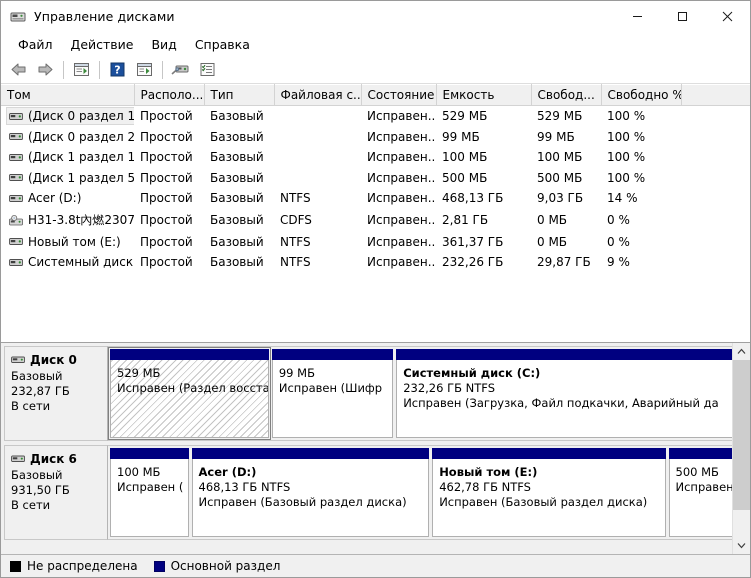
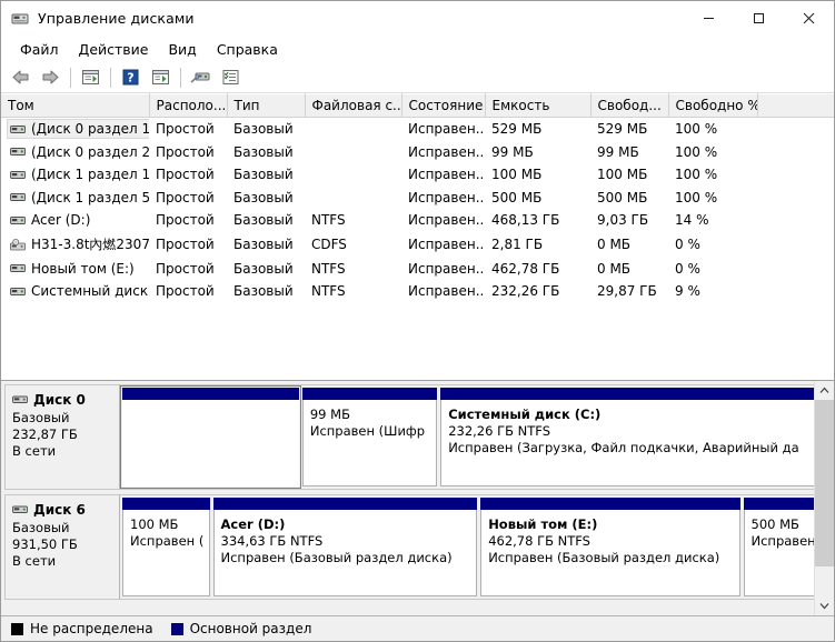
  Управление дисками
  Файл
  Действие
  Вид
  Справка
  ?
  Том	Располо...	Тип	Файловая с..	Состояние	Емкость	Свобод...	Свободно %
  (Диск 0 раздел 1	Простой	Базовый		Исправен..	529 МБ	529 МБ	100 %
  (Диск 0 раздел 2	Простой	Базовый		Исправен..	99 МБ	99 МБ	100 %
  (Диск 1 раздел 1	Простой	Базовый		Исправен..	100 МБ	100 МБ	100 %
  (Диск 1 раздел 5	Простой	Базовый		Исправен..	500 МБ	500 МБ	100 %
  Acer (D:)	Простой	Базовый	NTFS	Исправен..	468,13 ГБ	9,03 ГБ	14 %
  H31-3.8t內燃2307	Простой	Базовый	CDFS	Исправен..	2,81 ГБ	0 МБ	0 %
- Новый том (E:)	Простой	Базовый	NTFS	Исправен..	361,37 ГБ	0 МБ	0 %
+ Новый том (E:)	Простой	Базовый	NTFS	Исправен..	462,78 ГБ	0 МБ	0 %
  Системный диск	Простой	Базовый	NTFS	Исправен..	232,26 ГБ	29,87 ГБ	9 %
  Диск 0
  Базовый
  232,87 ГБ
  В сети
- 529 МБ
- Исправен (Раздел восста
  99 МБ
  Исправен (Шифр
  Системный диск (C:)
  232,26 ГБ NTFS
  Исправен (Загрузка, Файл подкачки, Аварийный да
  Диск 6
  Базовый
  931,50 ГБ
  В сети
  100 МБ
  Исправен (
  Acer (D:)
- 468,13 ГБ NTFS
+ 334,63 ГБ NTFS
  Исправен (Базовый раздел диска)
  Новый том (E:)
  462,78 ГБ NTFS
  Исправен (Базовый раздел диска)
  500 МБ
  Не распределена
  Основной раздел
